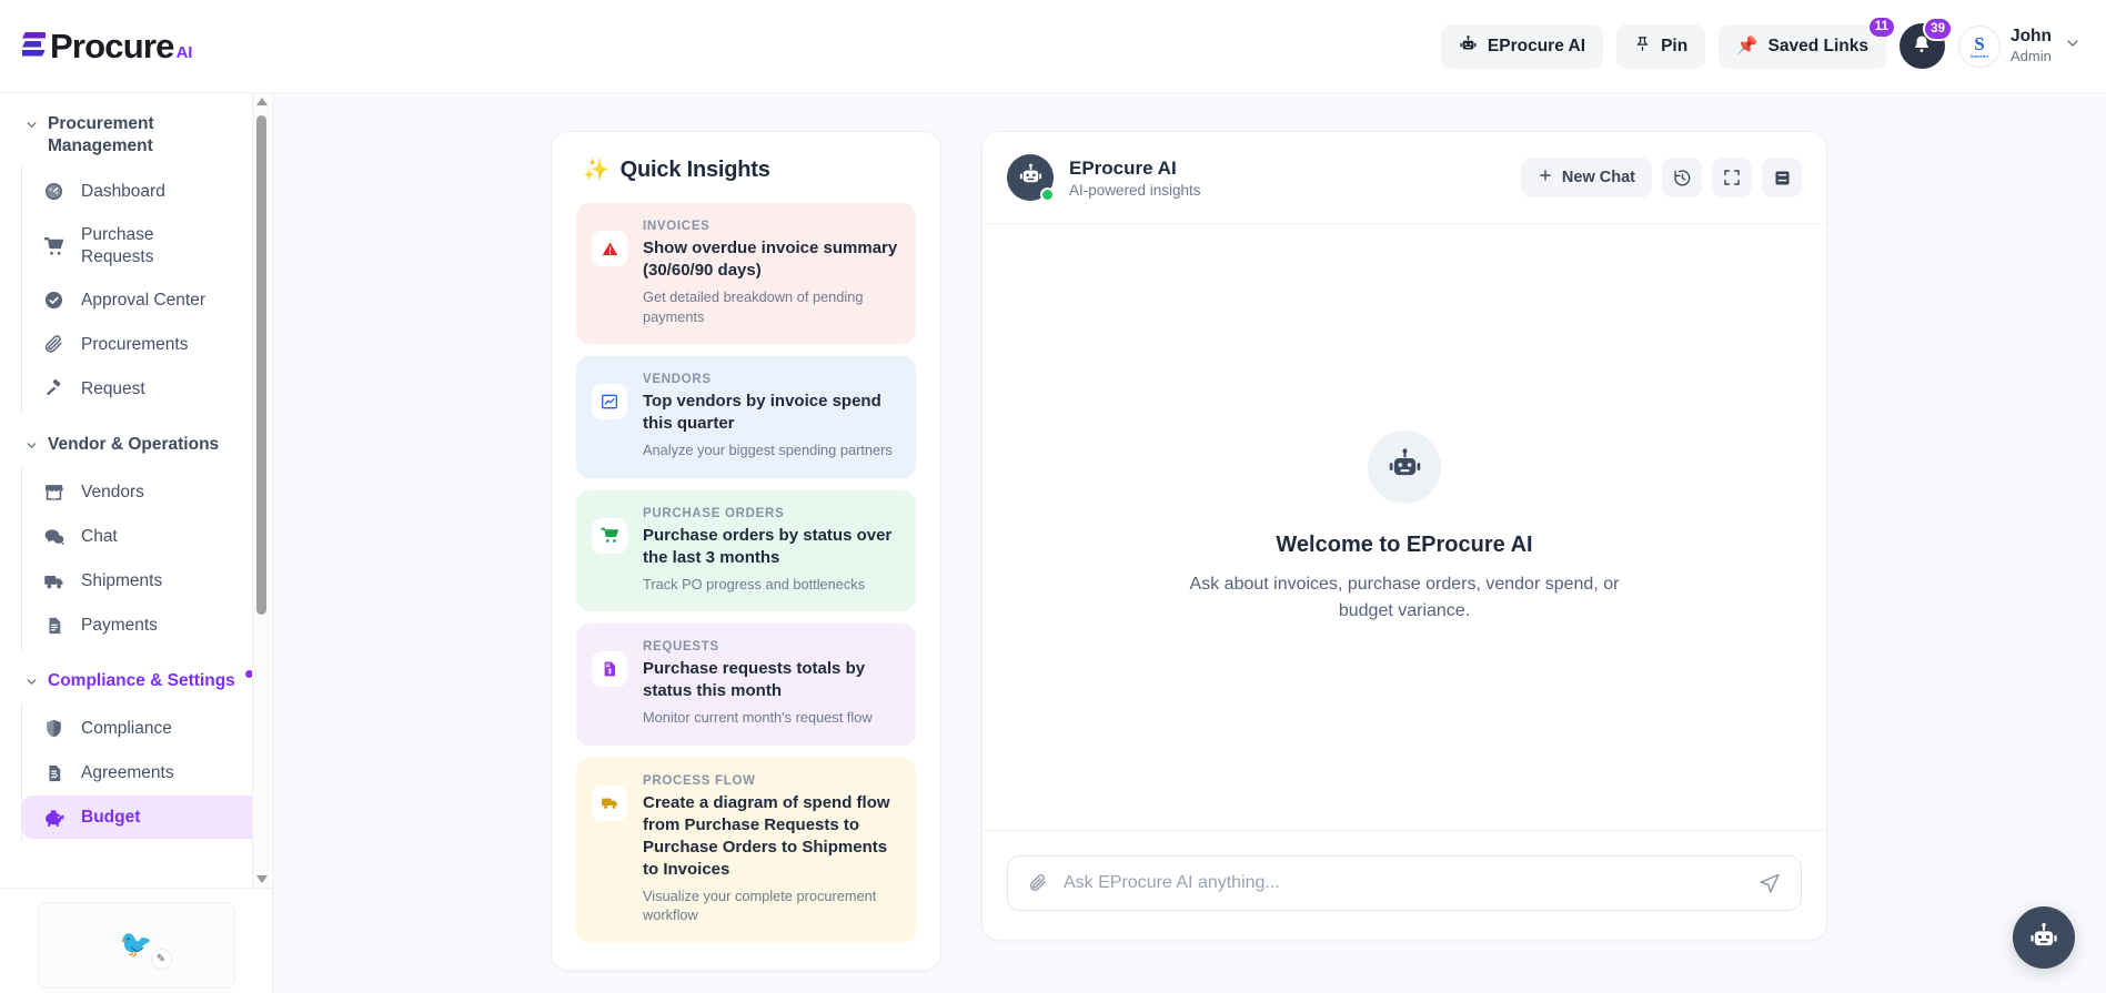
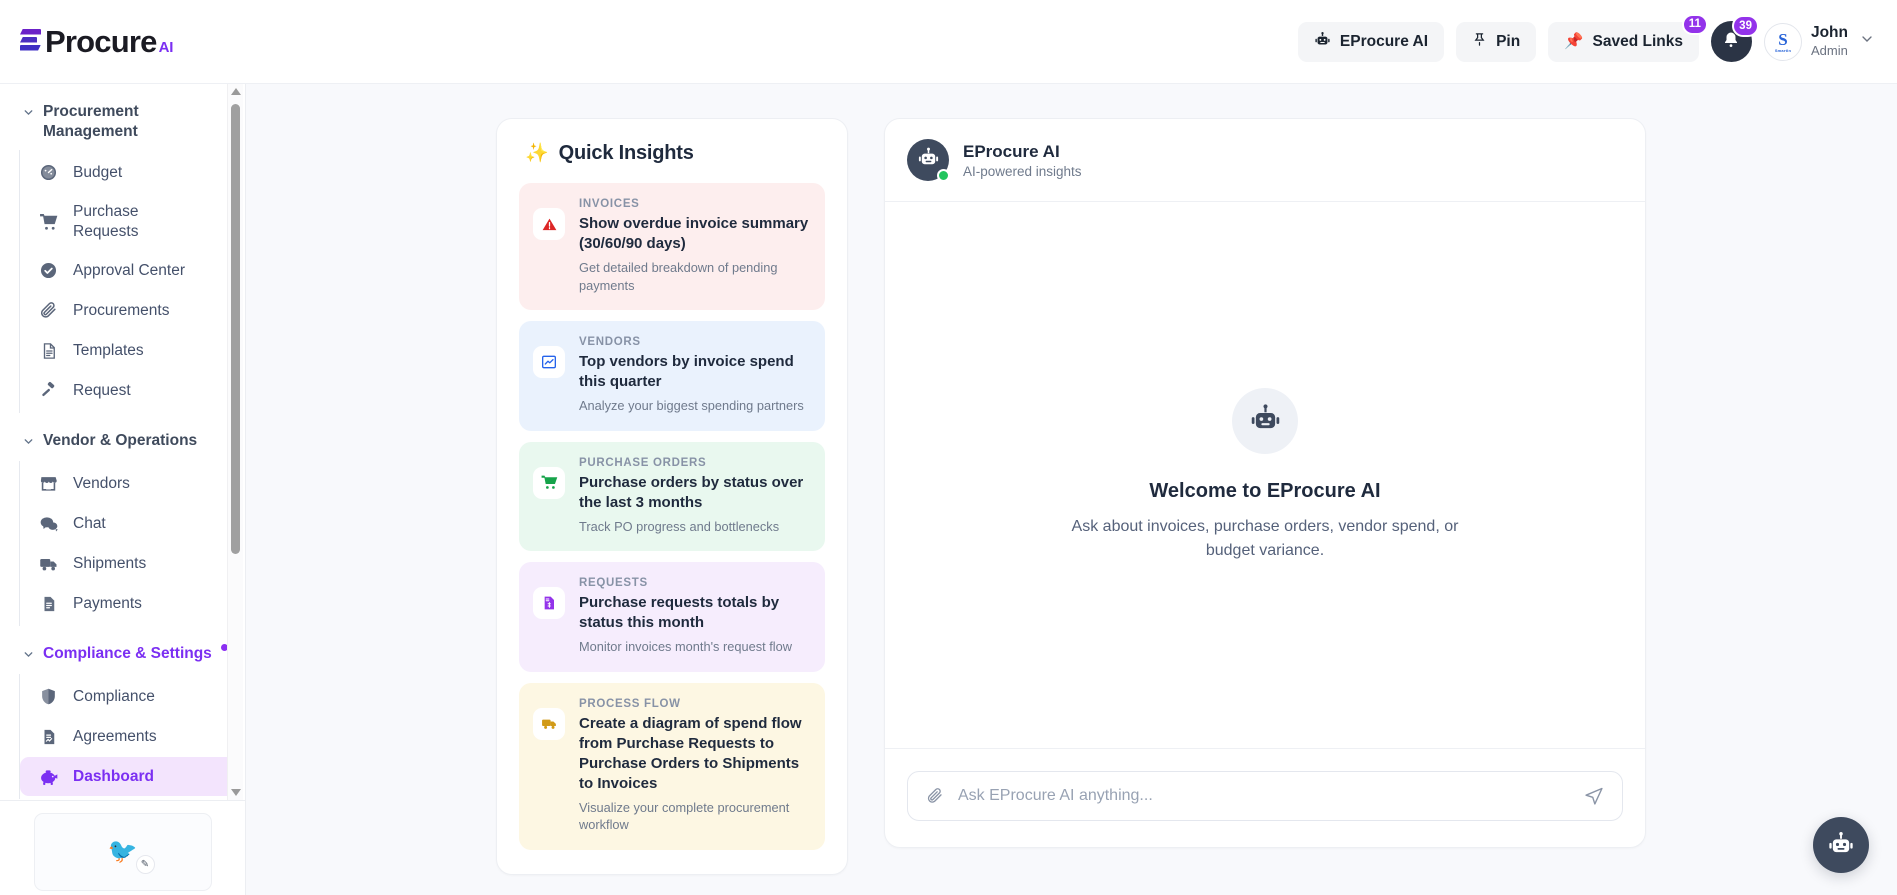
  Procure
  AI
  EProcure AI
  Pin
  📌
  Saved Links
  11
  39
  S
  John
  Admin
  Procurement Management
- Dashboard
+ Budget
  Purchase Requests
  Approval Center
  Procurements
+ Templates
  Request
  Vendor & Operations
  Vendors
  Chat
  Shipments
  Payments
  Compliance & Settings
  Compliance
  Agreements
- Budget
+ Dashboard
  🐦
  ✎
  ✨
  Quick Insights
  INVOICES
  Show overdue invoice summary (30/60/90 days)
  Get detailed breakdown of pending payments
  VENDORS
  Top vendors by invoice spend this quarter
  Analyze your biggest spending partners
  PURCHASE ORDERS
  Purchase orders by status over the last 3 months
  Track PO progress and bottlenecks
  REQUESTS
  Purchase requests totals by status this month
- Monitor current month's request flow
+ Monitor invoices month's request flow
  PROCESS FLOW
  Create a diagram of spend flow from Purchase Requests to Purchase Orders to Shipments to Invoices
  Visualize your complete procurement workflow
  EProcure AI
  AI-powered insights
- New Chat
  Welcome to EProcure AI
  Ask about invoices, purchase orders, vendor spend, or budget variance.
  Ask EProcure AI anything...
